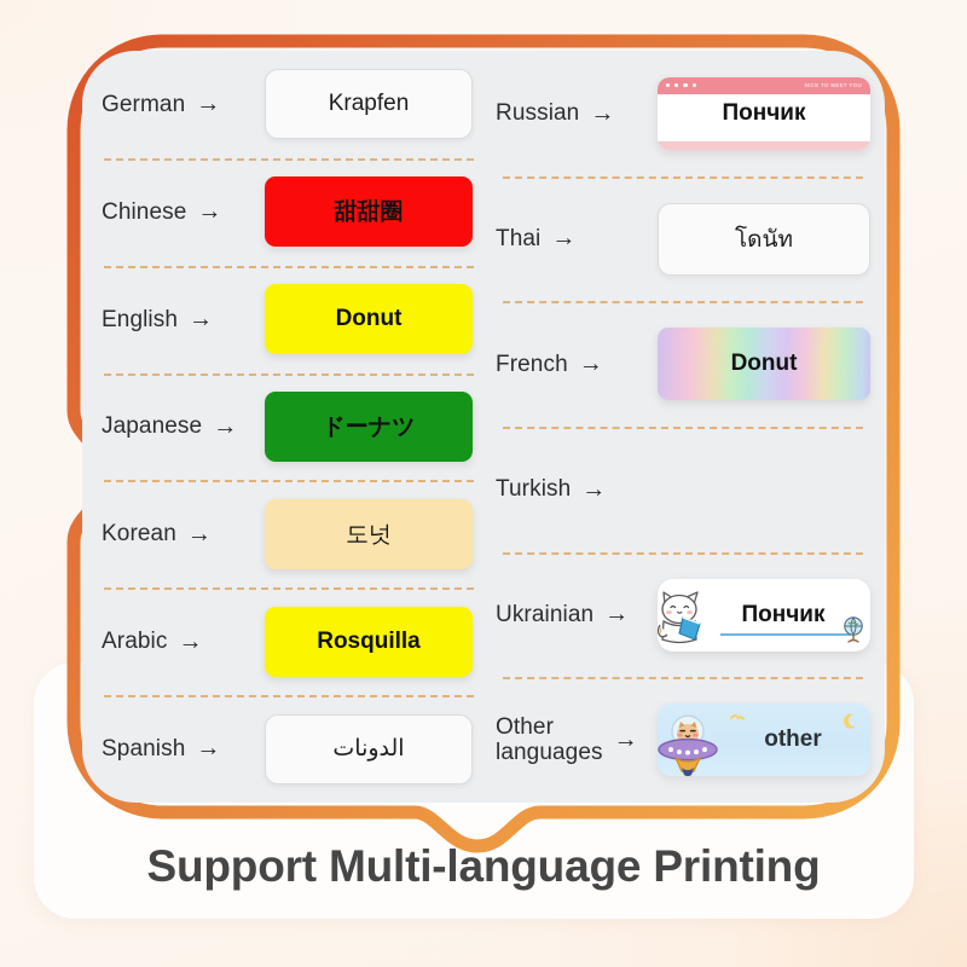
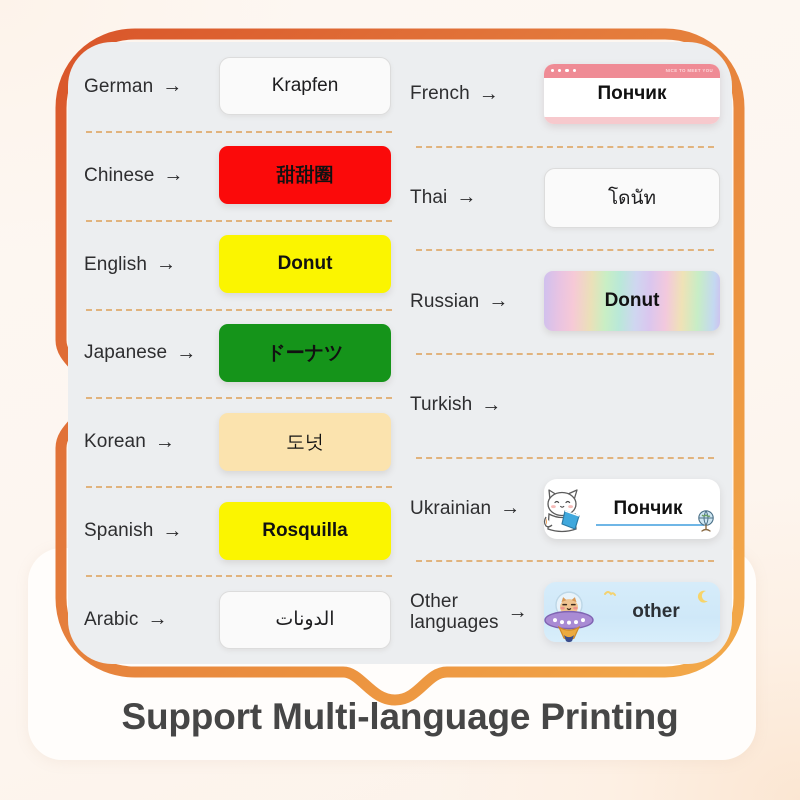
  German
  →
  Krapfen
  Chinese
  →
  甜甜圈
  English
  →
  Donut
  Japanese
  →
  ドーナツ
  Korean
  →
  도넛
- Arabic
+ Spanish
  →
  Rosquilla
- Spanish
+ Arabic
  →
  الدونات
- Russian
+ French
  →
  Пончик
  Thai
  →
  โดนัท
- French
+ Russian
  →
  Donut
  Turkish
  →
  Ukrainian
  →
  Пончик
  Other
  languages
  →
  other
  Support Multi-language Printing
